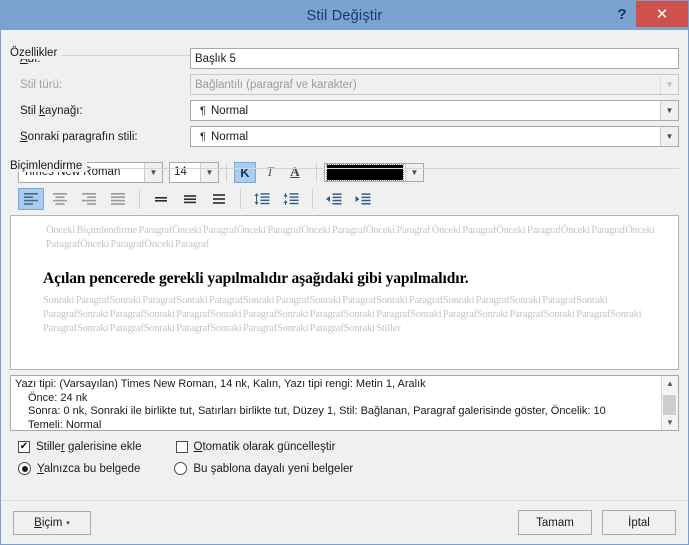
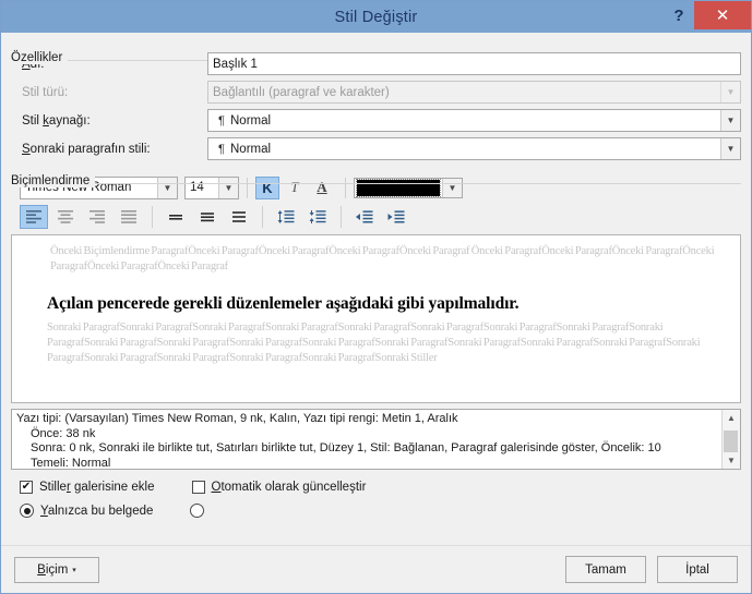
  Stil Değiştir
  ?
  ✕
  Özellikler
- Başlık 5
+ Başlık 1
  Stil türü:
  Bağlantılı (paragraf ve karakter)
  ▼
  Stil kaynağı:
  ¶
  Normal
  ▼
  Sonraki paragrafın stili:
  ¶
  Normal
  ▼
  Biçimlendirme
  Times New Roman
  ▼
  14
  ▼
  K
  T
  A
  ▼
  Önceki Biçimlendirme ParagrafÖnceki ParagrafÖnceki ParagrafÖnceki ParagrafÖnceki Paragraf Önceki ParagrafÖnceki ParagrafÖnceki ParagrafÖnceki ParagrafÖnceki ParagrafÖnceki Paragraf
- Açılan pencerede gerekli yapılmalıdır aşağıdaki gibi yapılmalıdır.
+ Açılan pencerede gerekli düzenlemeler aşağıdaki gibi yapılmalıdır.
  Sonraki ParagrafSonraki ParagrafSonraki ParagrafSonraki ParagrafSonraki ParagrafSonraki ParagrafSonraki ParagrafSonraki ParagrafSonraki ParagrafSonraki ParagrafSonraki ParagrafSonraki ParagrafSonraki ParagrafSonraki ParagrafSonraki ParagrafSonraki ParagrafSonraki ParagrafSonraki ParagrafSonraki ParagrafSonraki ParagrafSonraki ParagrafSonraki ParagrafSonraki Stiller
- Yazı tipi: (Varsayılan) Times New Roman, 14 nk, Kalın, Yazı tipi rengi: Metin 1, Aralık
+ Yazı tipi: (Varsayılan) Times New Roman, 9 nk, Kalın, Yazı tipi rengi: Metin 1, Aralık
- Önce: 24 nk
+ Önce: 38 nk
  Sonra: 0 nk, Sonraki ile birlikte tut, Satırları birlikte tut, Düzey 1, Stil: Bağlanan, Paragraf galerisinde göster, Öncelik: 10
  Temeli: Normal
  ▲
  ▼
  ✔
  Stiller galerisine ekle
  Otomatik olarak güncelleştir
  Yalnızca bu belgede
- Bu şablona dayalı yeni belgeler
  Biçim
  Tamam
  İptal
